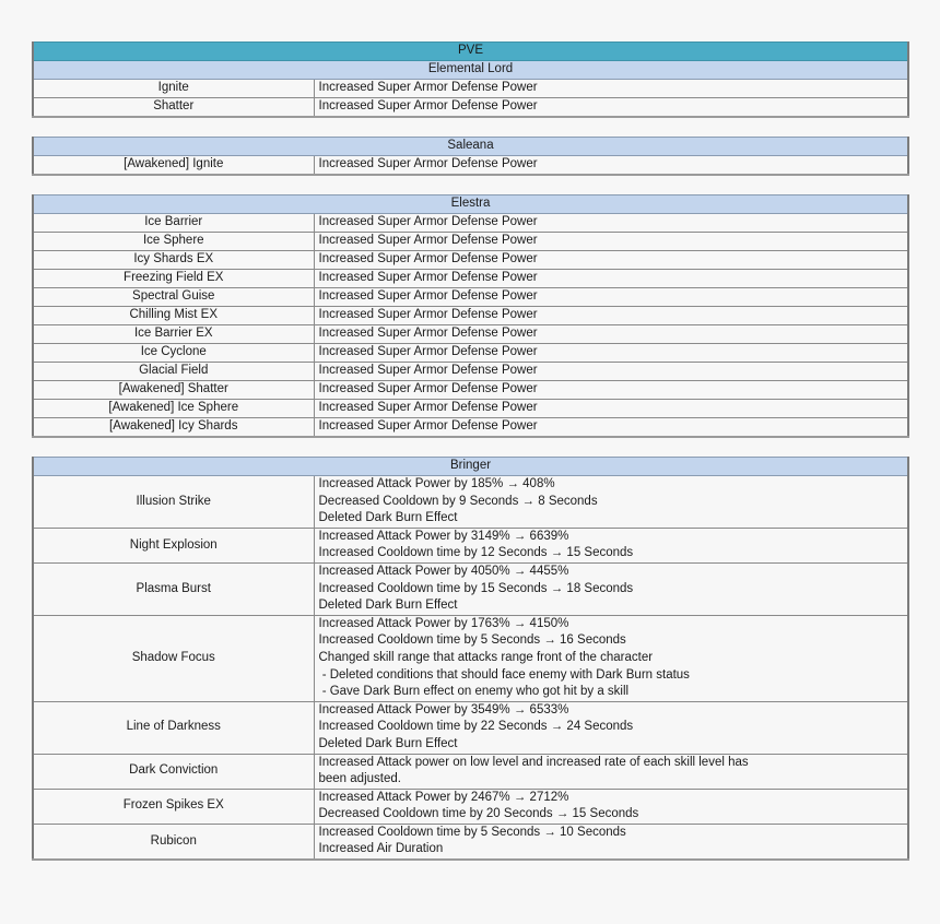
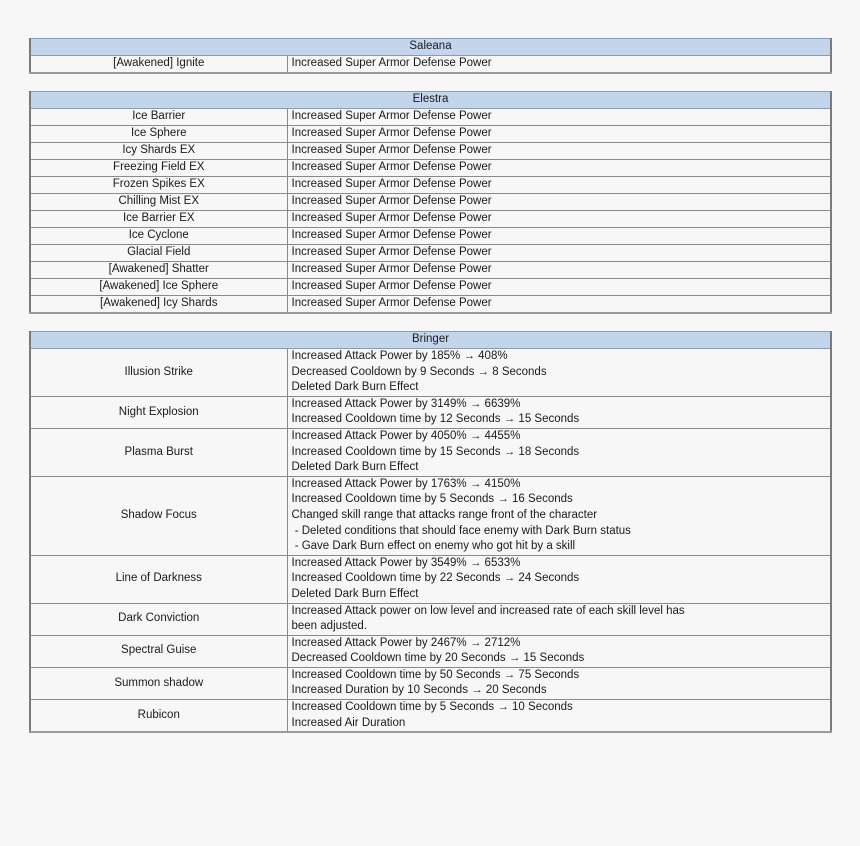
- PVE
- Elemental Lord
- Ignite	Increased Super Armor Defense Power
- Shatter	Increased Super Armor Defense Power
  Saleana
  [Awakened] Ignite	Increased Super Armor Defense Power
  Elestra
  Ice Barrier	Increased Super Armor Defense Power
  Ice Sphere	Increased Super Armor Defense Power
  Icy Shards EX	Increased Super Armor Defense Power
  Freezing Field EX	Increased Super Armor Defense Power
- Spectral Guise	Increased Super Armor Defense Power
+ Frozen Spikes EX	Increased Super Armor Defense Power
  Chilling Mist EX	Increased Super Armor Defense Power
  Ice Barrier EX	Increased Super Armor Defense Power
  Ice Cyclone	Increased Super Armor Defense Power
  Glacial Field	Increased Super Armor Defense Power
  [Awakened] Shatter	Increased Super Armor Defense Power
  [Awakened] Ice Sphere	Increased Super Armor Defense Power
  [Awakened] Icy Shards	Increased Super Armor Defense Power
  Bringer
  Illusion Strike	Increased Attack Power by 185% → 408%Decreased Cooldown by 9 Seconds → 8 SecondsDeleted Dark Burn Effect
  Night Explosion	Increased Attack Power by 3149% → 6639%Increased Cooldown time by 12 Seconds → 15 Seconds
  Plasma Burst	Increased Attack Power by 4050% → 4455%Increased Cooldown time by 15 Seconds → 18 SecondsDeleted Dark Burn Effect
  Shadow Focus	Increased Attack Power by 1763% → 4150%Increased Cooldown time by 5 Seconds → 16 SecondsChanged skill range that attacks range front of the character - Deleted conditions that should face enemy with Dark Burn status - Gave Dark Burn effect on enemy who got hit by a skill
  Line of Darkness	Increased Attack Power by 3549% → 6533%Increased Cooldown time by 22 Seconds → 24 SecondsDeleted Dark Burn Effect
  Dark Conviction	Increased Attack power on low level and increased rate of each skill level hasbeen adjusted.
- Frozen Spikes EX	Increased Attack Power by 2467% → 2712%Decreased Cooldown time by 20 Seconds → 15 Seconds
+ Spectral Guise	Increased Attack Power by 2467% → 2712%Decreased Cooldown time by 20 Seconds → 15 Seconds
+ Summon shadow	Increased Cooldown time by 50 Seconds → 75 SecondsIncreased Duration by 10 Seconds → 20 Seconds
  Rubicon	Increased Cooldown time by 5 Seconds → 10 SecondsIncreased Air Duration
